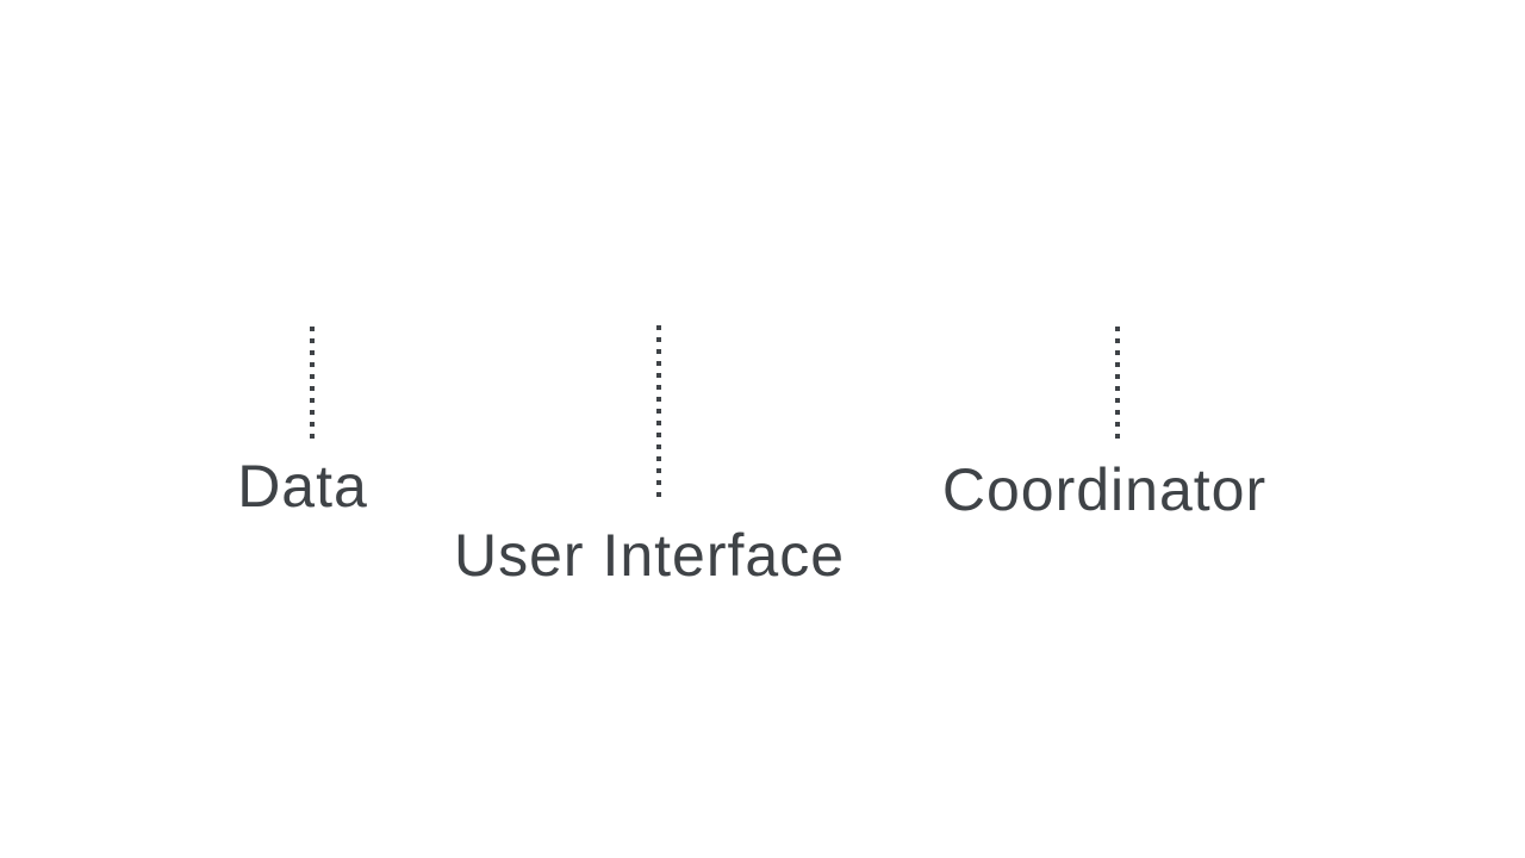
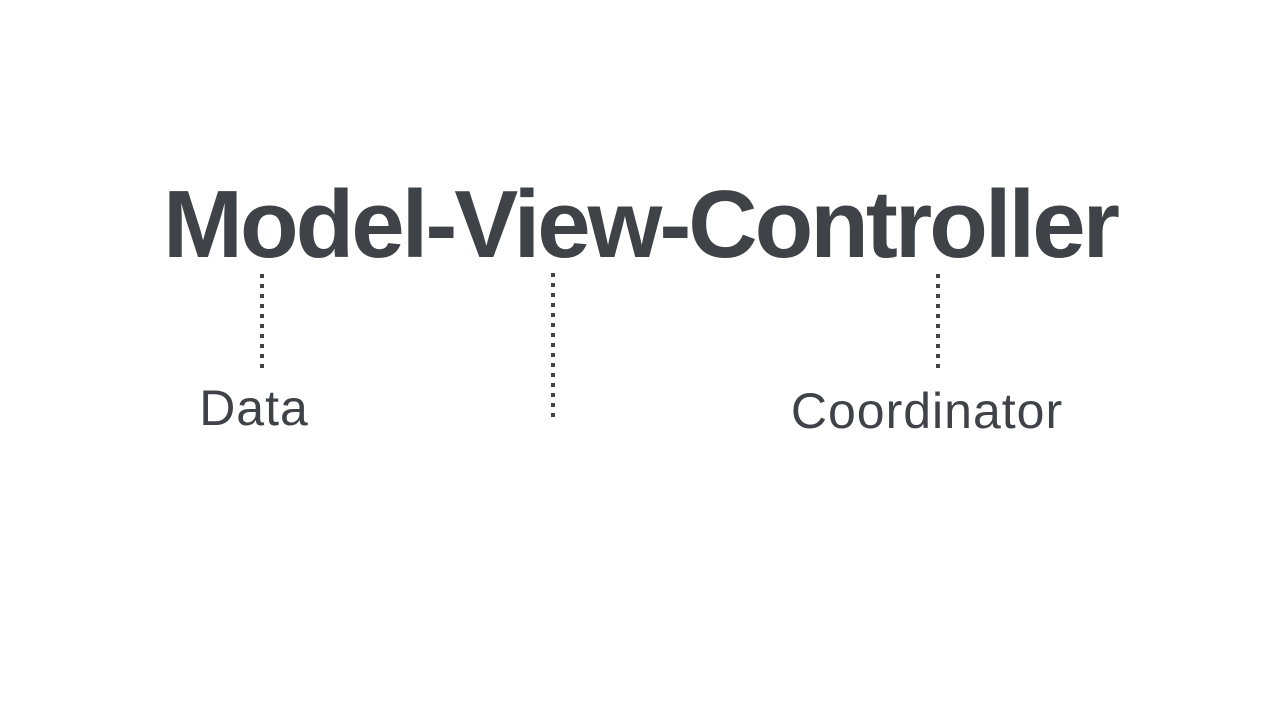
+ Model-View-Controller
  Data
- User Interface
  Coordinator
